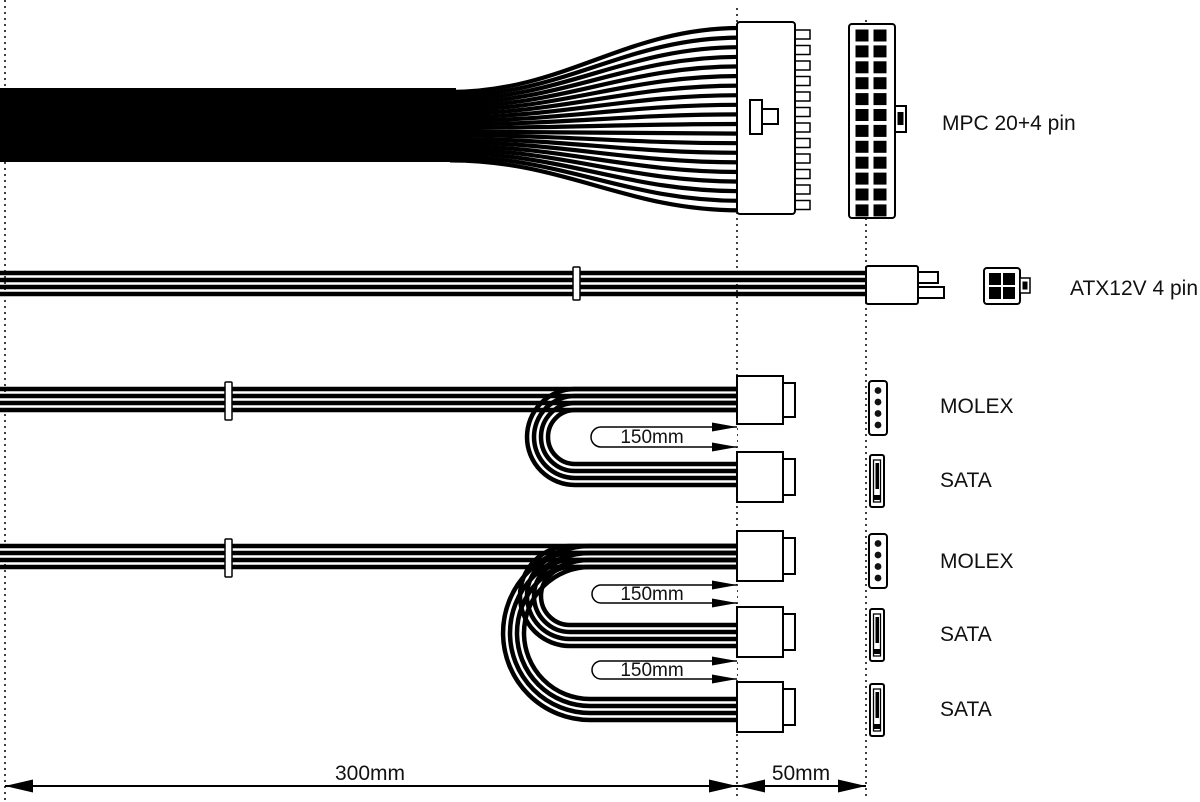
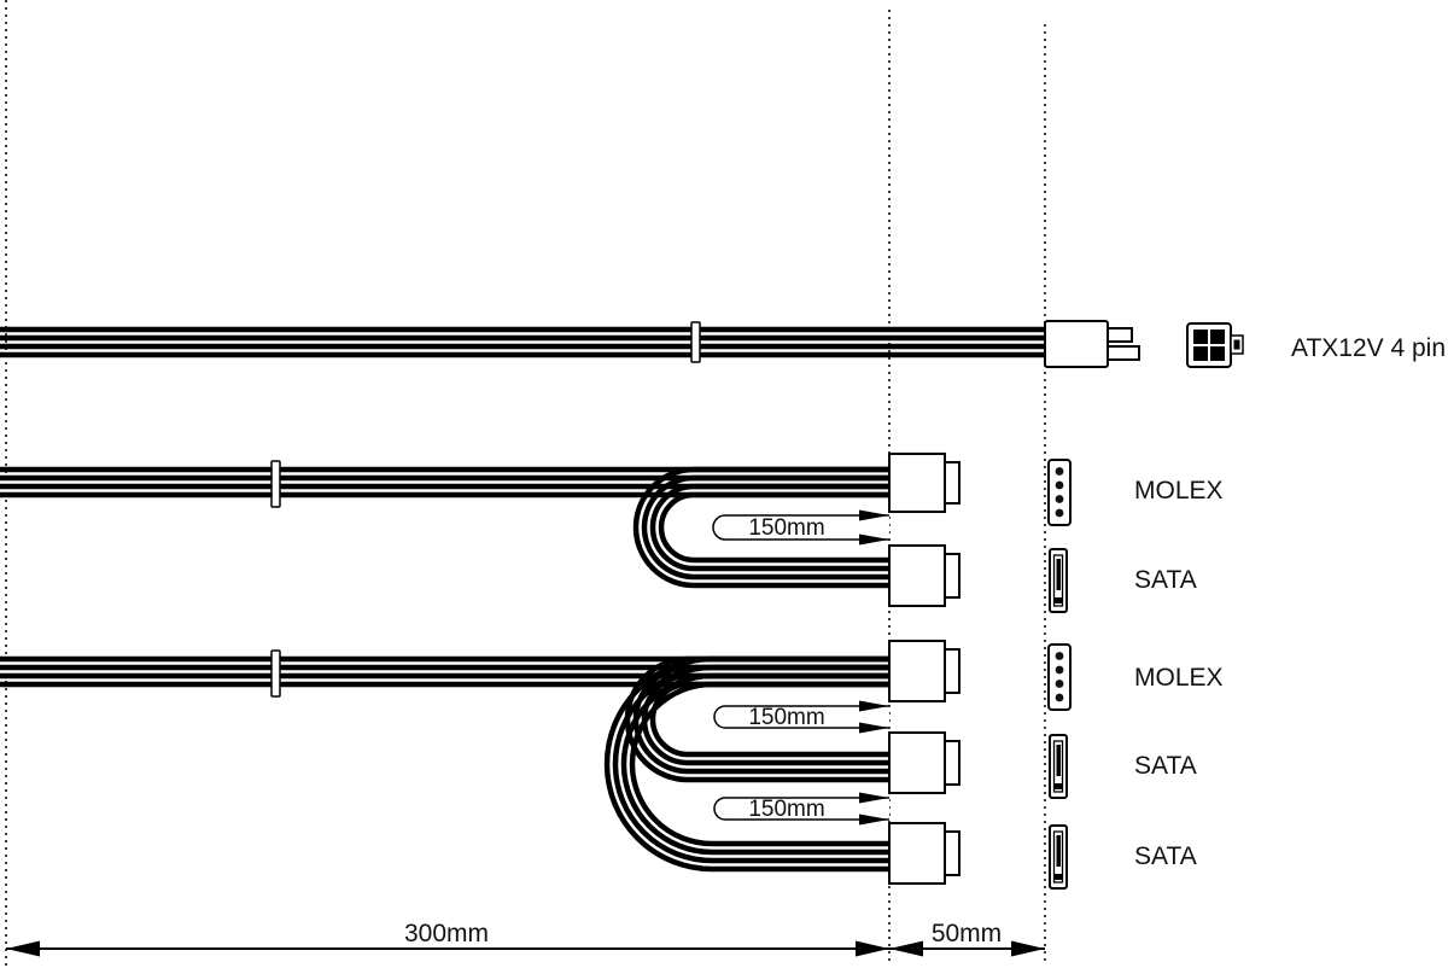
- MPC 20+4 pin
  ATX12V 4 pin
  150mm
  MOLEX
  SATA
  150mm
  150mm
  MOLEX
  SATA
  SATA
  300mm
  50mm
